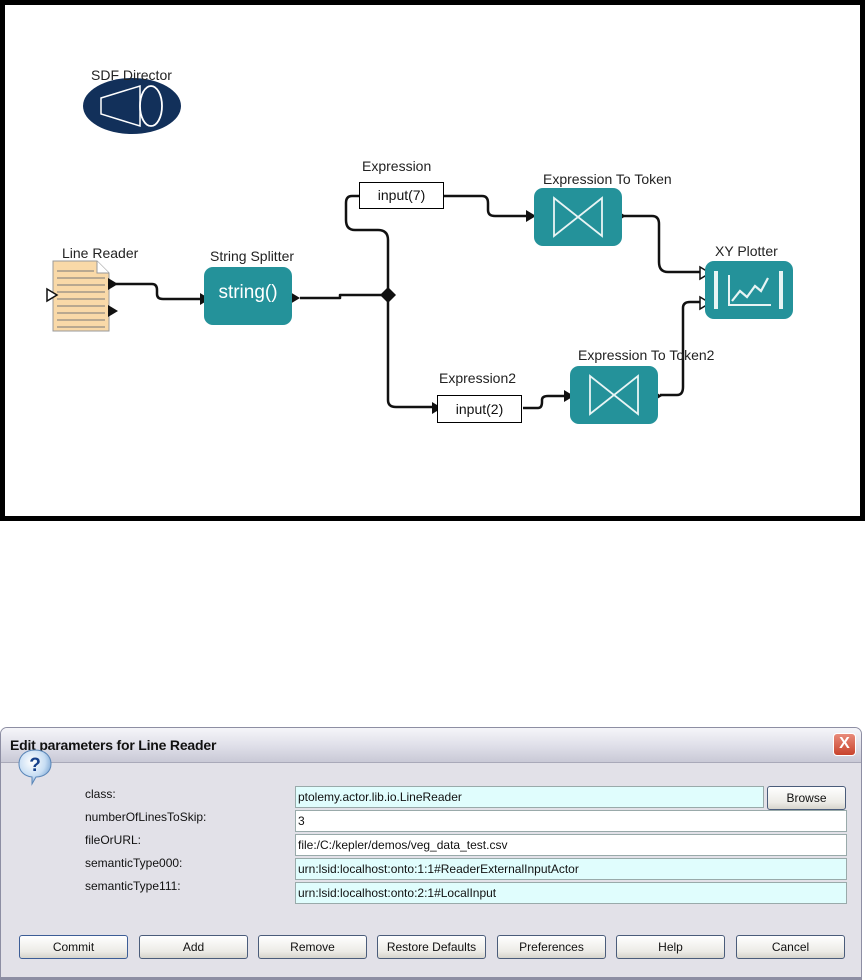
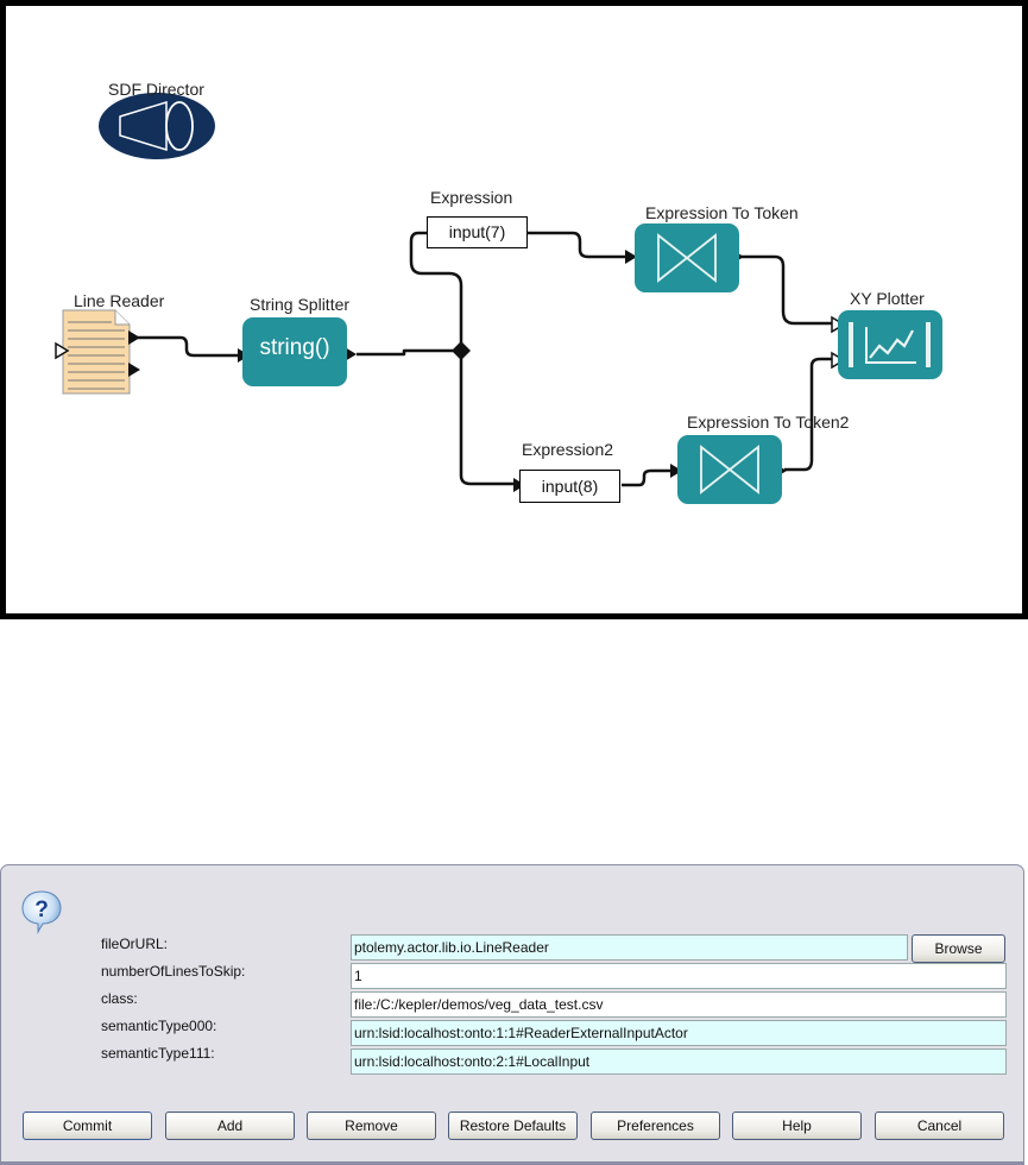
  SDF Director
  Line Reader
  String Splitter
  Expression
  Expression To Token
  XY Plotter
  Expression2
  Expression To Token2
  string()
  input(7)
- input(2)
+ input(8)
- Edit parameters for Line Reader
- X
  ?
- class:
+ fileOrURL:
  ptolemy.actor.lib.io.LineReader
  Browse
  numberOfLinesToSkip:
- 3
+ 1
- fileOrURL:
+ class:
  file:/C:/kepler/demos/veg_data_test.csv
  semanticType000:
  urn:lsid:localhost:onto:1:1#ReaderExternalInputActor
  semanticType111:
  urn:lsid:localhost:onto:2:1#LocalInput
  Commit
  Add
  Remove
  Restore Defaults
  Preferences
  Help
  Cancel
